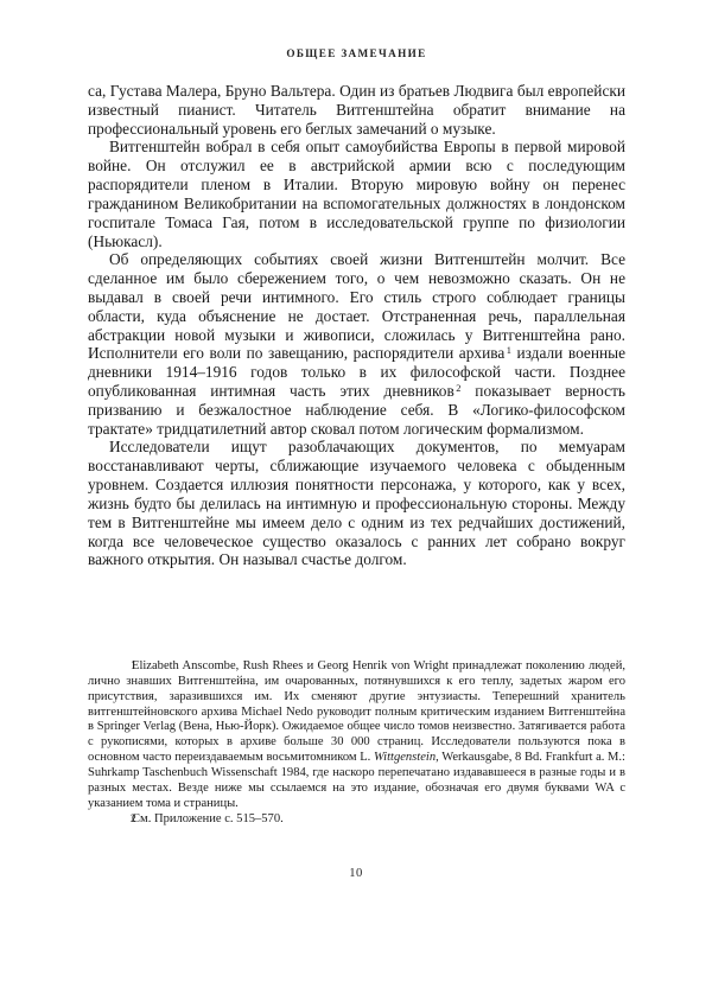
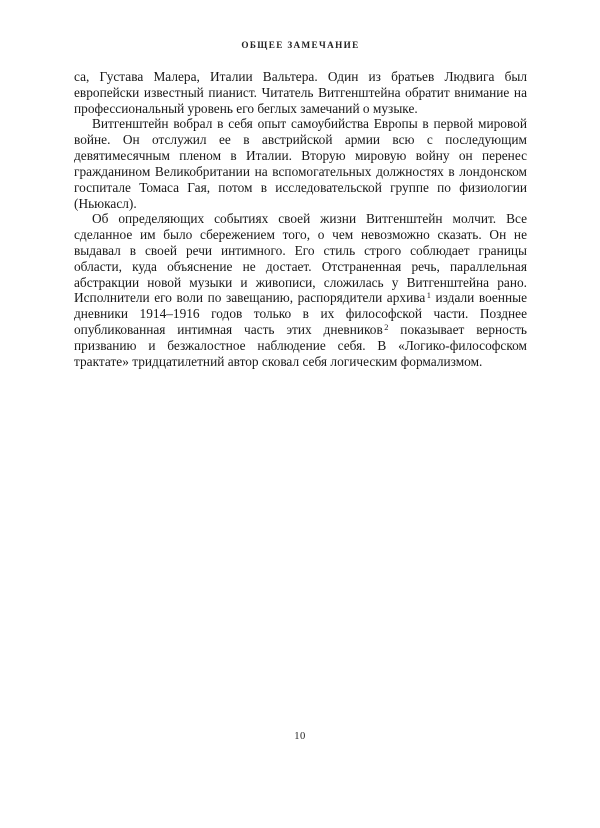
  ОБЩЕЕ ЗАМЕЧАНИЕ
- са, Густава Малера, Бруно Вальтера. Один из братьев Людвига был европейски известный пианист. Читатель Витгенштейна обратит внимание на профессиональный уровень его беглых замечаний о музыке.
+ са, Густава Малера, Италии Вальтера. Один из братьев Людвига был европейски известный пианист. Читатель Витгенштейна обратит внимание на профессиональный уровень его беглых замечаний о музыке.
- Витгенштейн вобрал в себя опыт самоубийства Европы в первой мировой войне. Он отслужил ее в австрийской армии всю с последующим распорядители пленом в Италии. Вторую мировую войну он перенес гражданином Великобритании на вспомогательных должностях в лондонском госпитале Томаса Гая, потом в исследовательской группе по физиологии (Ньюкасл).
+ Витгенштейн вобрал в себя опыт самоубийства Европы в первой мировой войне. Он отслужил ее в австрийской армии всю с последующим девятимесячным пленом в Италии. Вторую мировую войну он перенес гражданином Великобритании на вспомогательных должностях в лондонском госпитале Томаса Гая, потом в исследовательской группе по физиологии (Ньюкасл).
- Об определяющих событиях своей жизни Витгенштейн молчит. Все сделанное им было сбережением того, о чем невозможно сказать. Он не выдавал в своей речи интимного. Его стиль строго соблюдает границы области, куда объяснение не достает. Отстраненная речь, параллельная абстракции новой музыки и живописи, сложилась у Витгенштейна рано. Исполнители его воли по завещанию, распорядители архива 1 издали военные дневники 1914–1916 годов только в их философской части. Позднее опубликованная интимная часть этих дневников 2 показывает верность призванию и безжалостное наблюдение себя. В «Логико-философском трактате» тридцатилетний автор сковал потом логическим формализмом.
+ Об определяющих событиях своей жизни Витгенштейн молчит. Все сделанное им было сбережением того, о чем невозможно сказать. Он не выдавал в своей речи интимного. Его стиль строго соблюдает границы области, куда объяснение не достает. Отстраненная речь, параллельная абстракции новой музыки и живописи, сложилась у Витгенштейна рано. Исполнители его воли по завещанию, распорядители архива 1 издали военные дневники 1914–1916 годов только в их философской части. Позднее опубликованная интимная часть этих дневников 2 показывает верность призванию и безжалостное наблюдение себя. В «Логико-философском трактате» тридцатилетний автор сковал себя логическим формализмом.
- Исследователи ищут разоблачающих документов, по мемуарам восстанавливают черты, сближающие изучаемого человека с обыденным уровнем. Создается иллюзия понятности персонажа, у которого, как у всех, жизнь будто бы делилась на интимную и профессиональную стороны. Между тем в Витгенштейне мы имеем дело с одним из тех редчайших достижений, когда все человеческое существо оказалось с ранних лет собрано вокруг важного открытия. Он называл счастье долгом.
- 1Elizabeth Anscombe, Rush Rhees и Georg Henrik von Wright принадлежат поколению людей, лично знавших Витгенштейна, им очарованных, потянувшихся к его теплу, задетых жаром его присутствия, заразившихся им. Их сменяют другие энтузиасты. Теперешний хранитель витгенштейновского архива Michael Nedo руководит полным критическим изданием Витгенштейна в Springer Verlag (Вена, Нью-Йорк). Ожидаемое общее число томов неизвестно. Затягивается работа с рукописями, которых в архиве больше 30 000 страниц. Исследователи пользуются пока в основном часто переиздаваемым восьмитомником L. Wittgenstein, Werkausgabe, 8 Bd. Frankfurt a. M.: Suhrkamp Taschenbuch Wissenschaft 1984, где наскоро перепечатано издававшееся в разные годы и в разных местах. Везде ниже мы ссылаемся на это издание, обозначая его двумя буквами WA с указанием тома и страницы.
- 2См. Приложение с. 515–570.
  10
